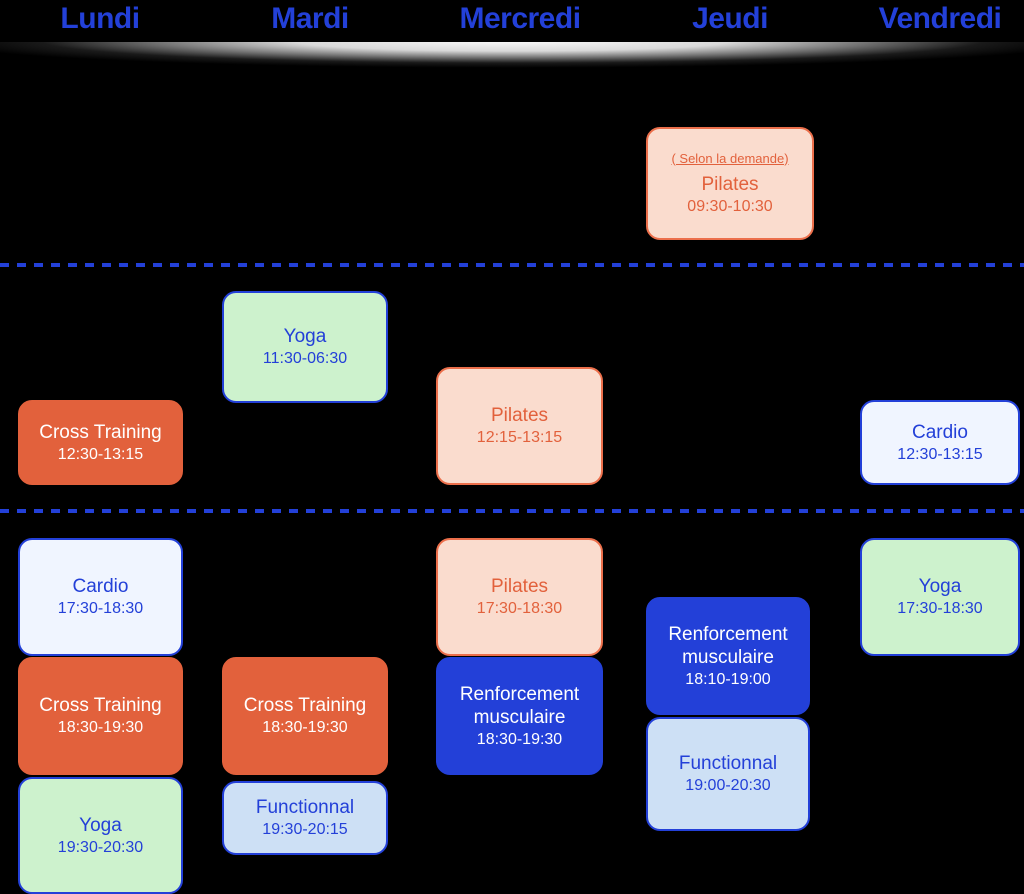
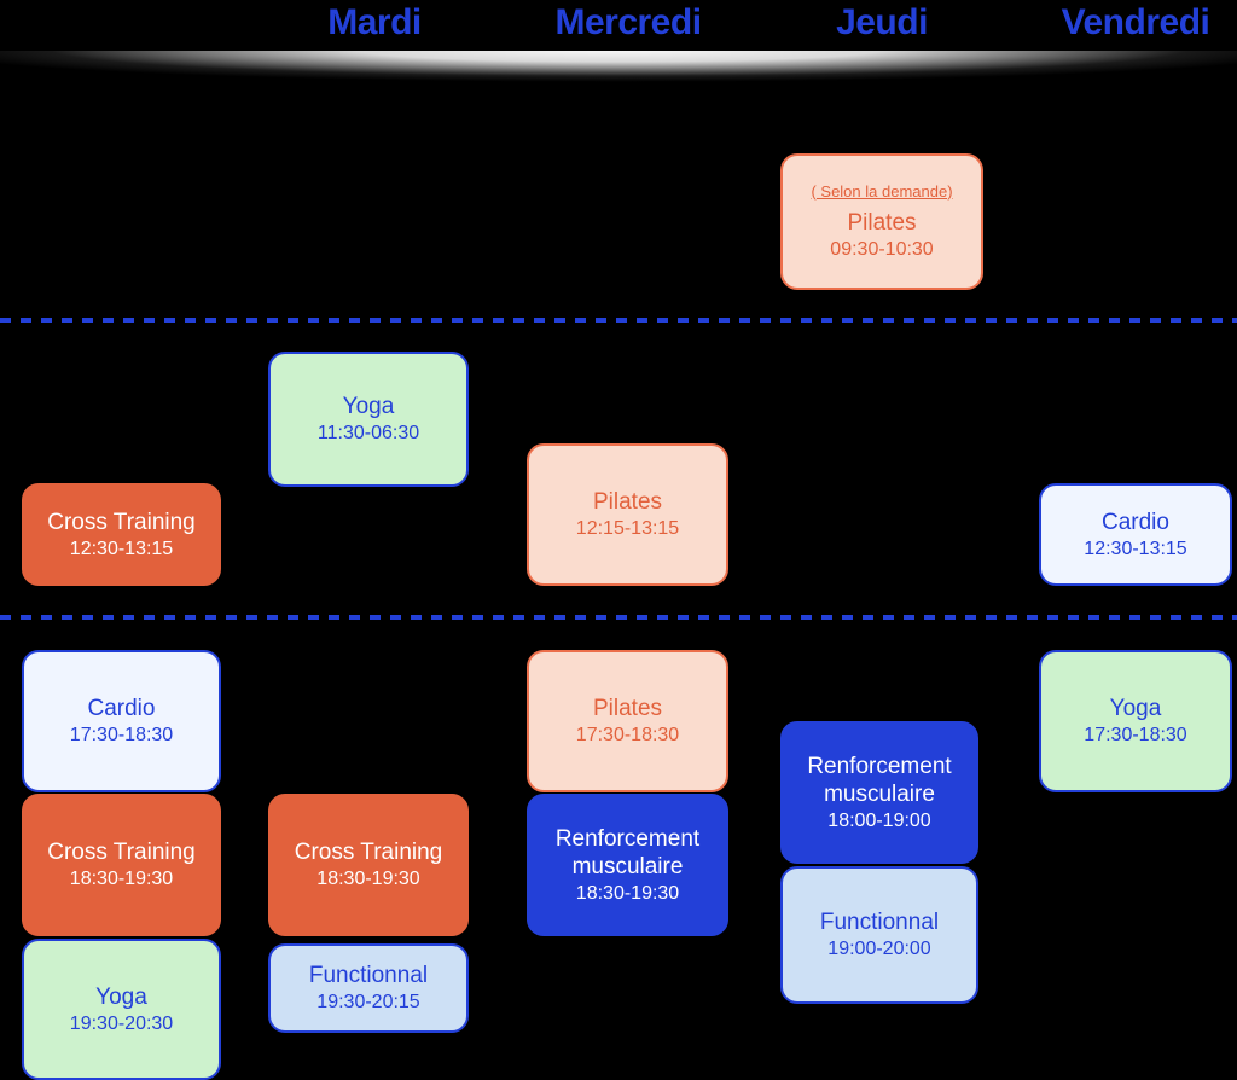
- Lundi
  Mardi
  Mercredi
  Jeudi
  Vendredi
  ( Selon la demande)
  Pilates
  09:30-10:30
  Yoga
  11:30-06:30
  Cross Training
  12:30-13:15
  Pilates
  12:15-13:15
  Cardio
  12:30-13:15
  Cardio
  17:30-18:30
  Pilates
  17:30-18:30
  Yoga
  17:30-18:30
  Renforcement
  musculaire
- 18:10-19:00
+ 18:00-19:00
  Cross Training
  18:30-19:30
  Cross Training
  18:30-19:30
  Renforcement
  musculaire
  18:30-19:30
  Functionnal
- 19:00-20:30
+ 19:00-20:00
  Yoga
  19:30-20:30
  Functionnal
  19:30-20:15
